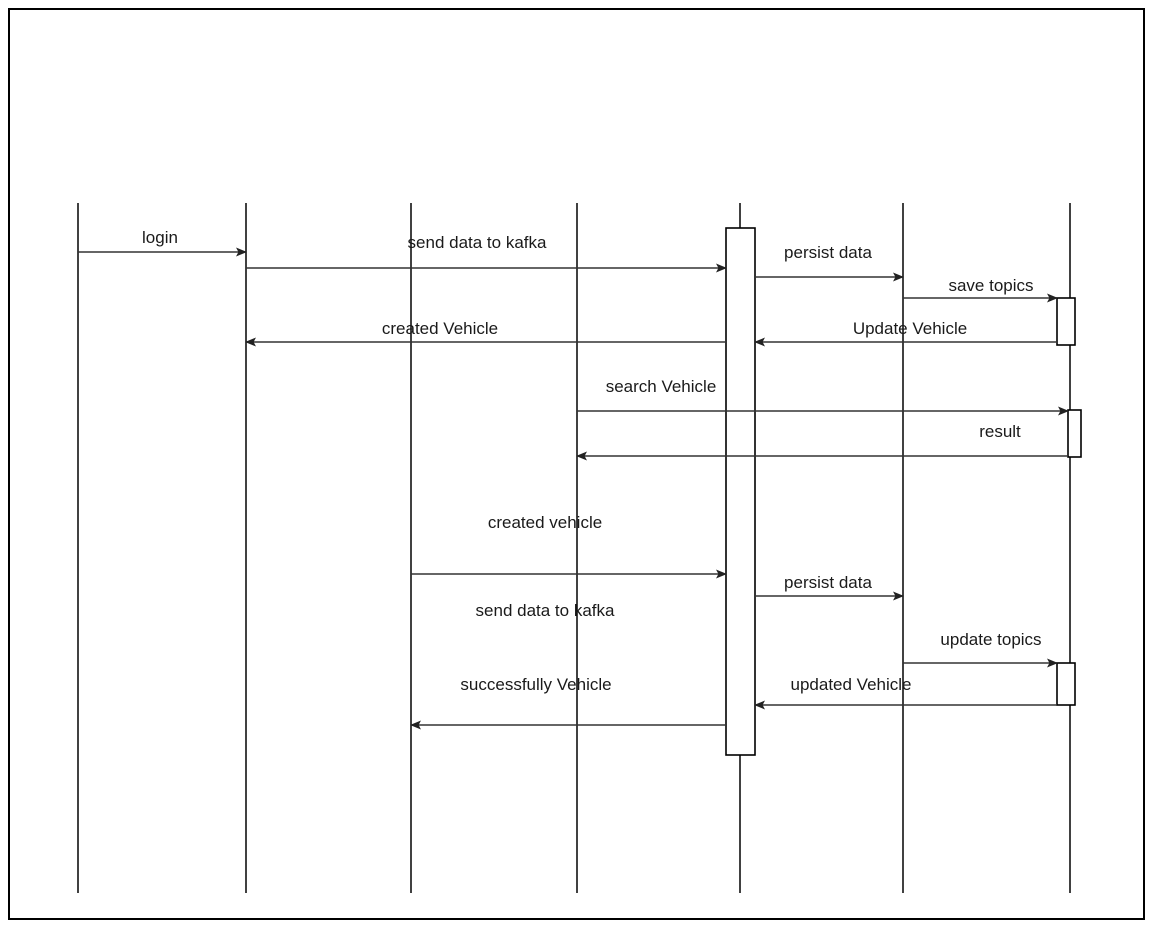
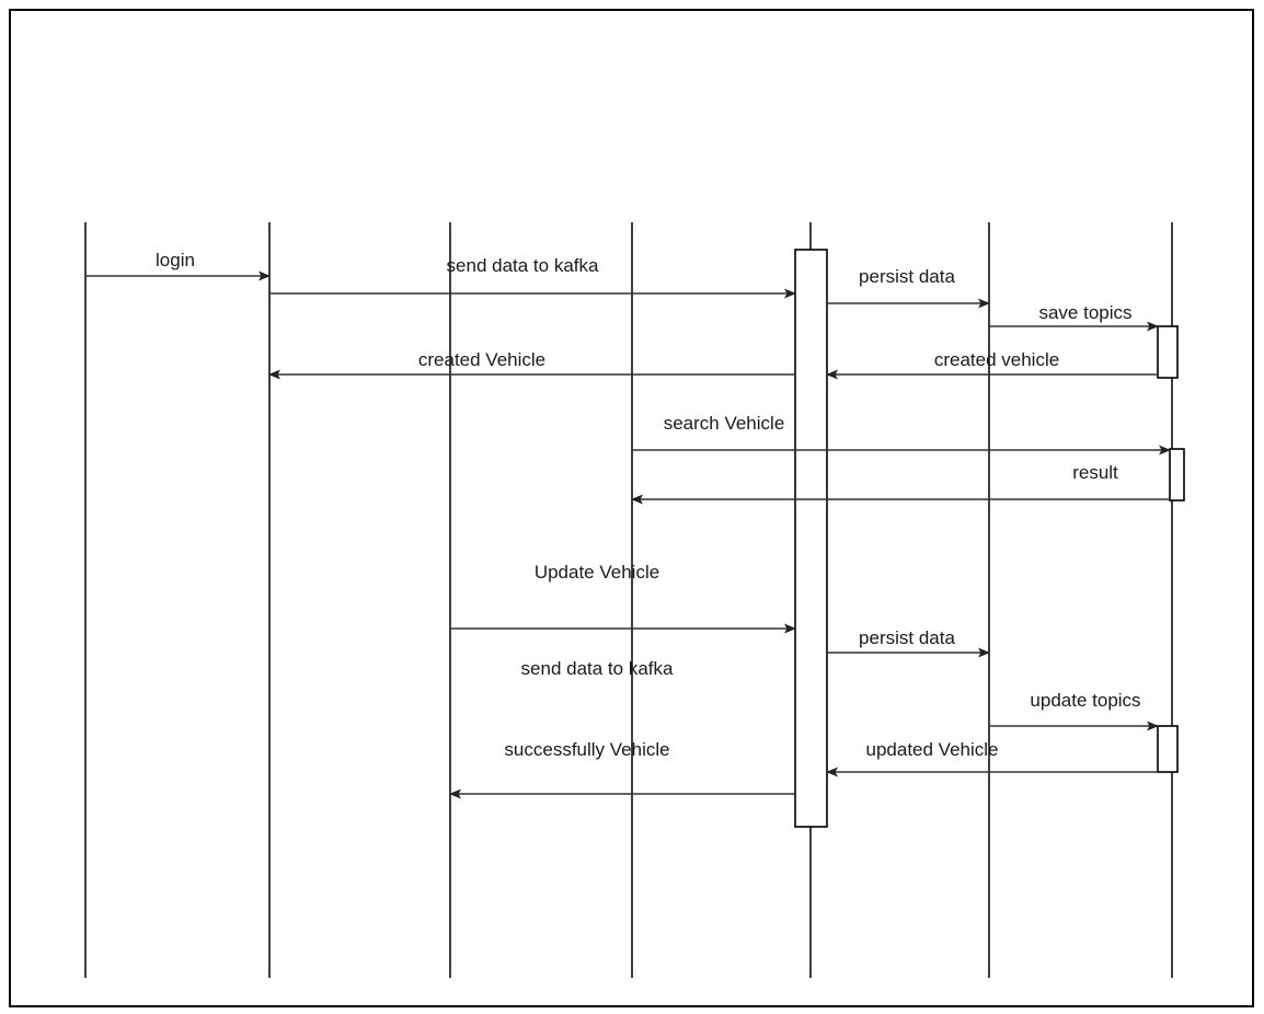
  login
  send data to kafka
  persist data
  save topics
- Update Vehicle
+ created vehicle
  created Vehicle
  search Vehicle
  result
- created vehicle
+ Update Vehicle
  persist data
  send data to kafka
  update topics
  updated Vehicle
  successfully Vehicle
